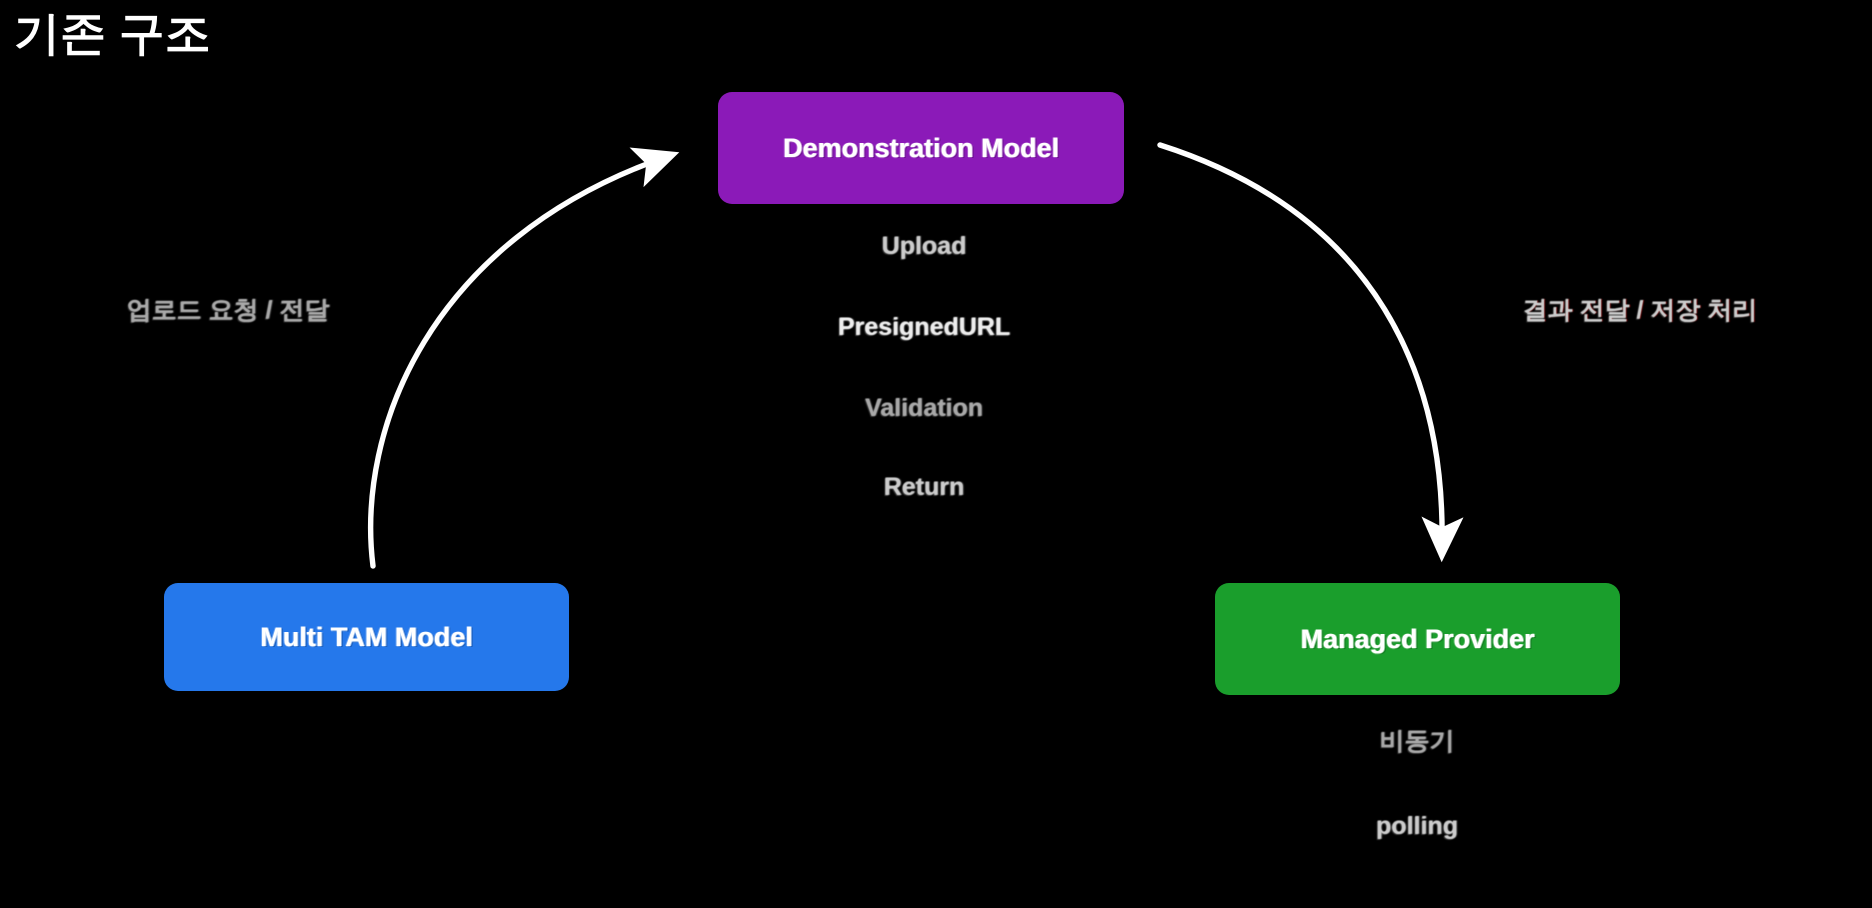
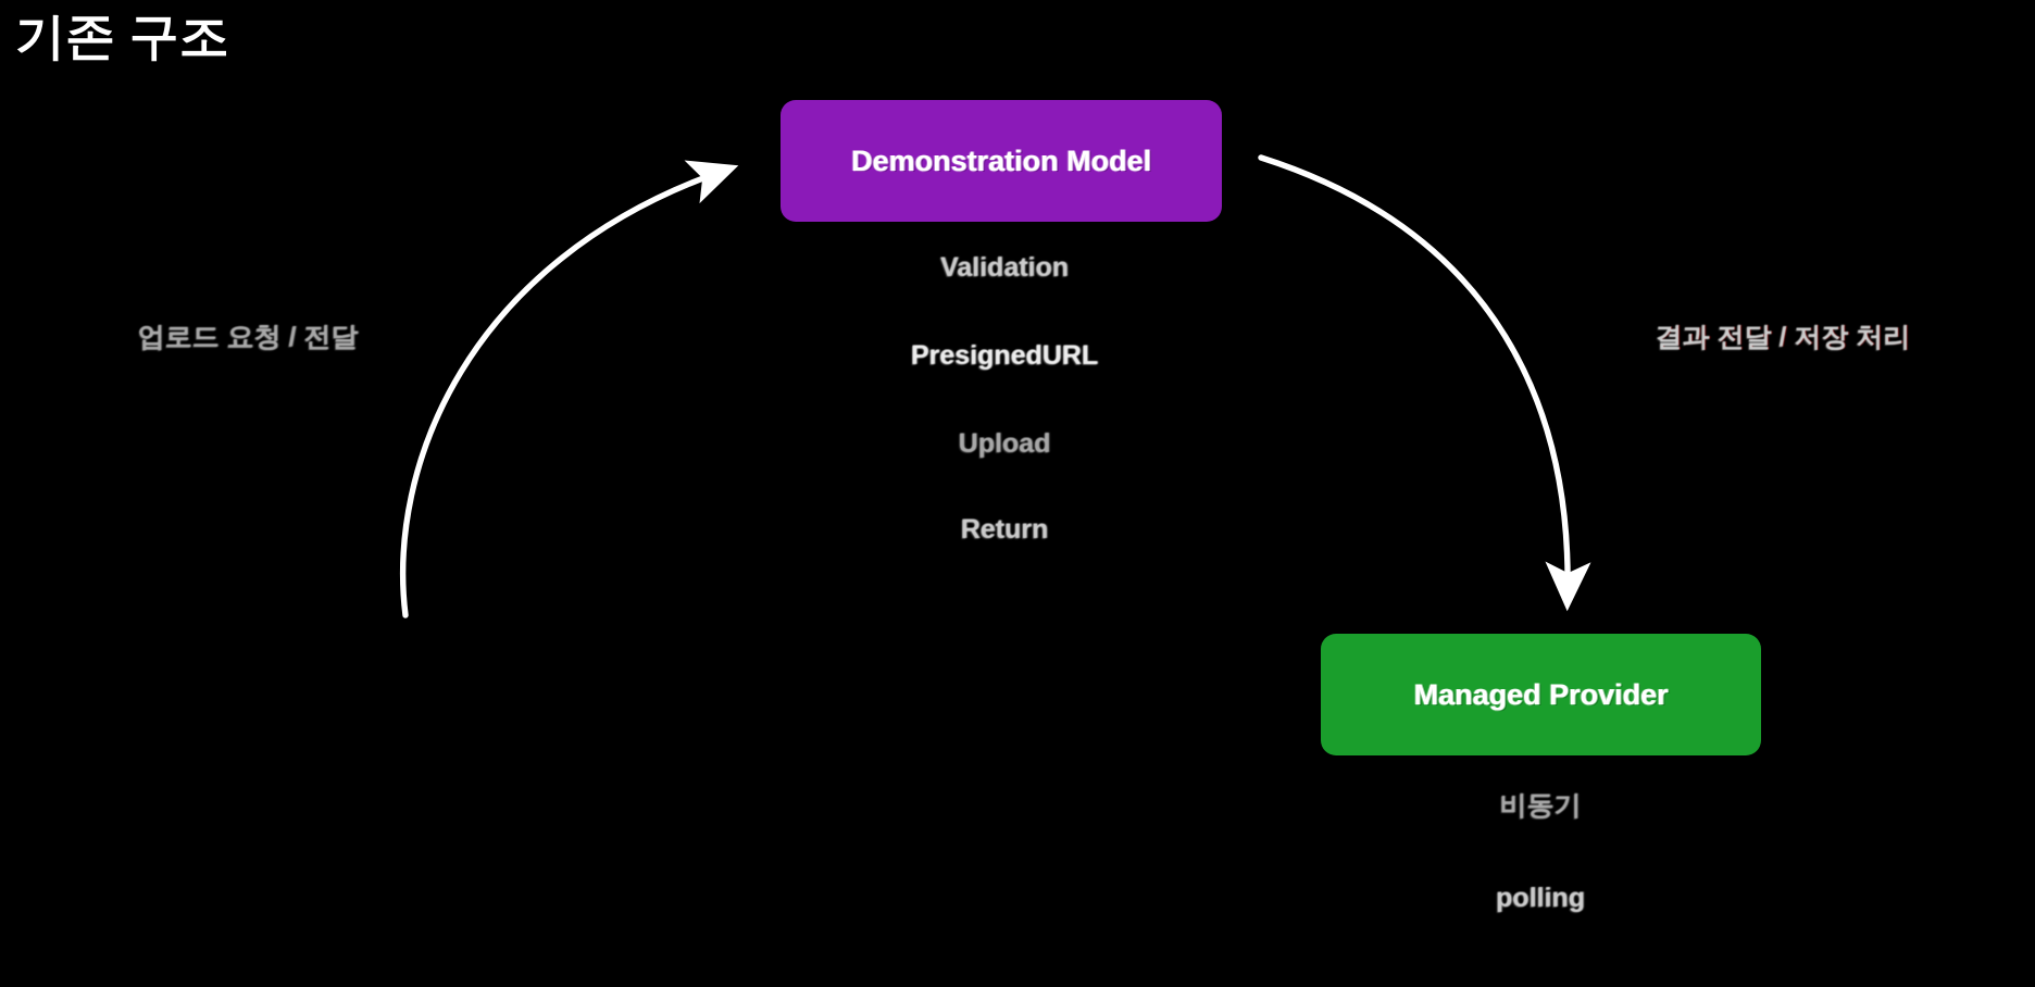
  기존 구조
  Demonstration Model
- Multi TAM Model
  Managed Provider
  업로드 요청 / 전달
  결과 전달 / 저장 처리
- Upload
+ Validation
  PresignedURL
- Validation
+ Upload
  Return
  비동기
  polling
